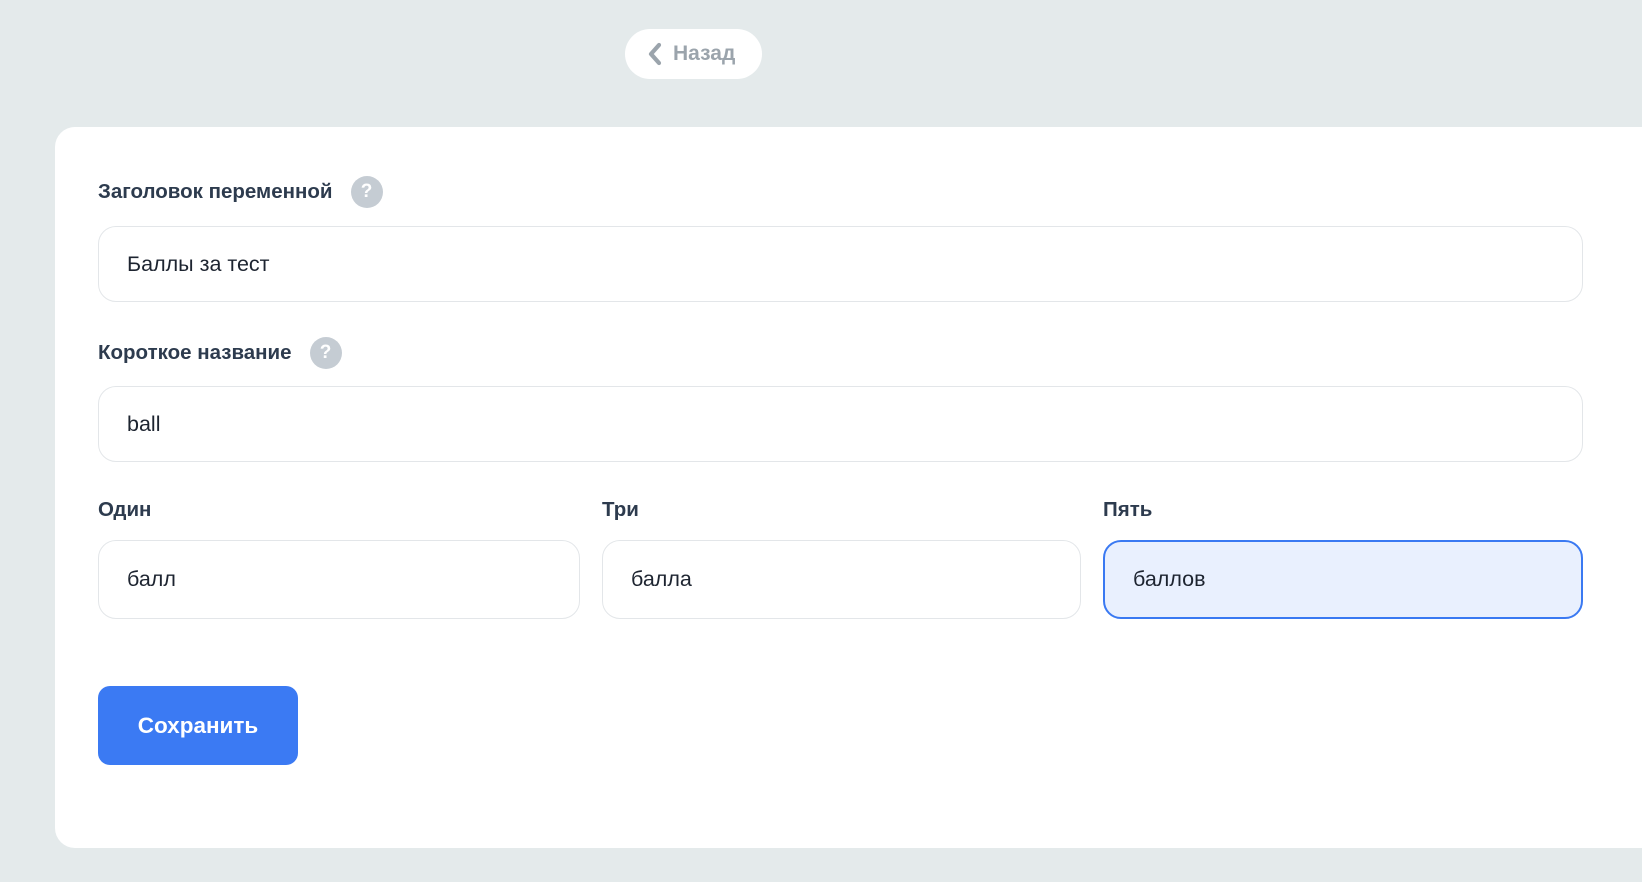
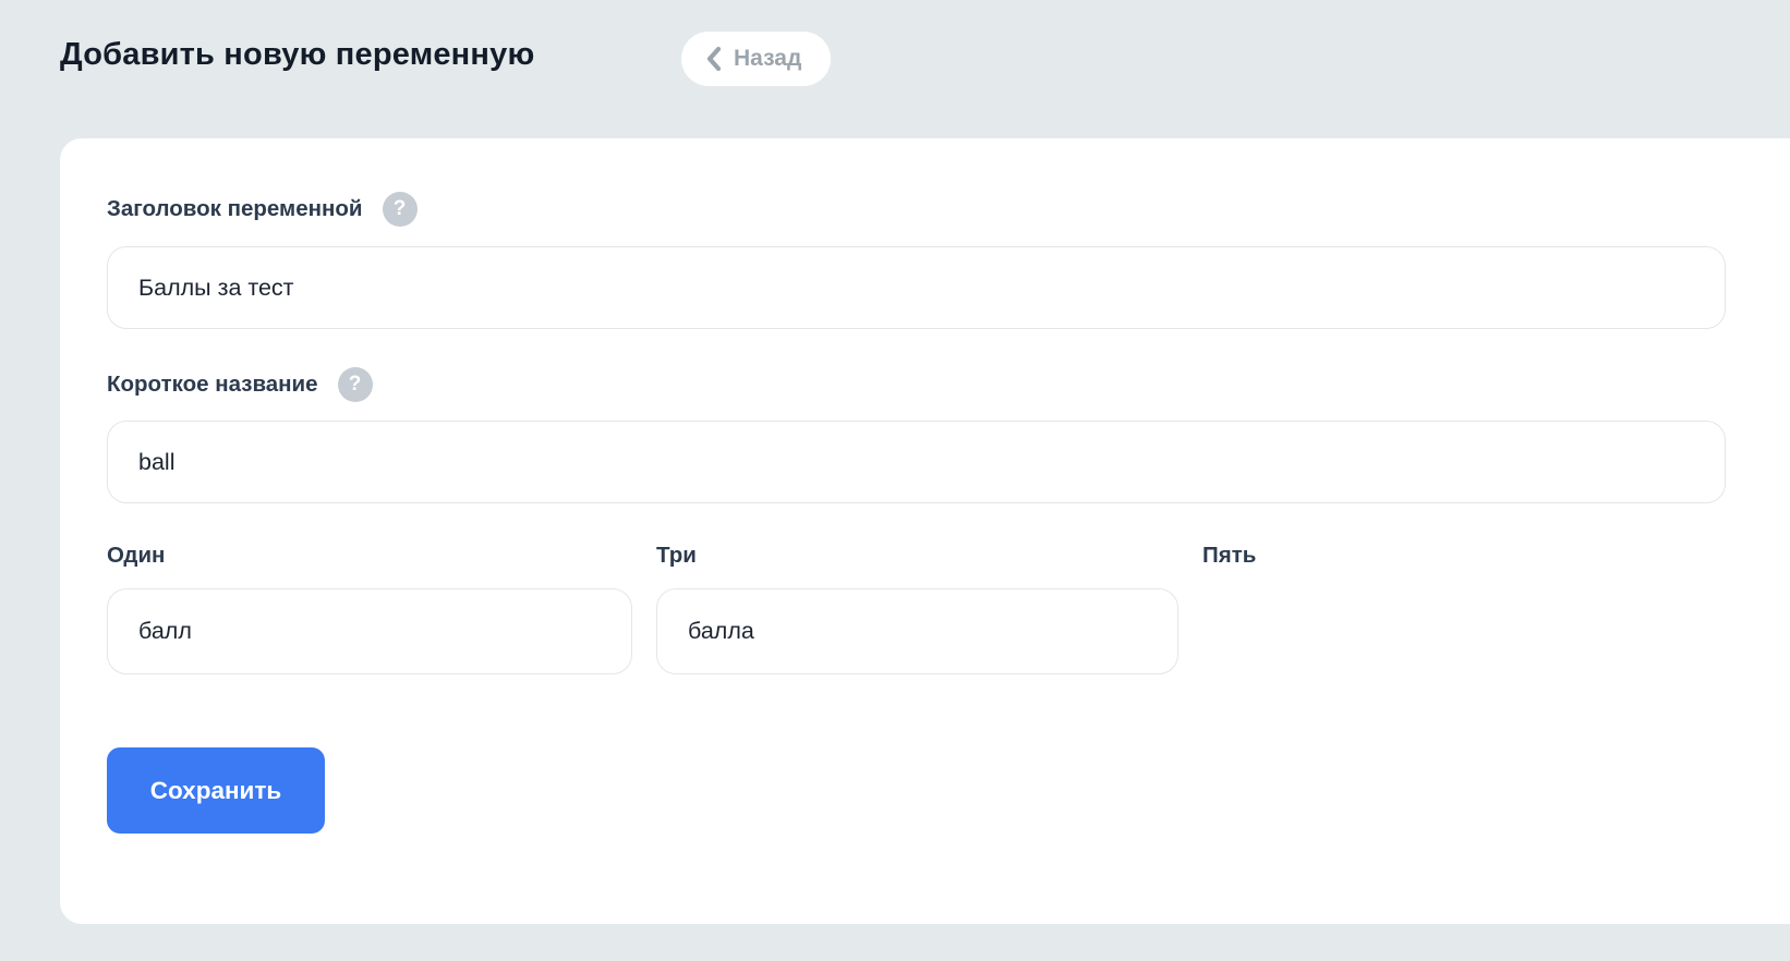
+ Добавить новую переменную
  Назад
  Заголовок переменной
  ?
  Баллы за тест
  Короткое название
  ?
  ball
  Один
  Три
  Пять
  балл
  балла
- баллов
  Сохранить
